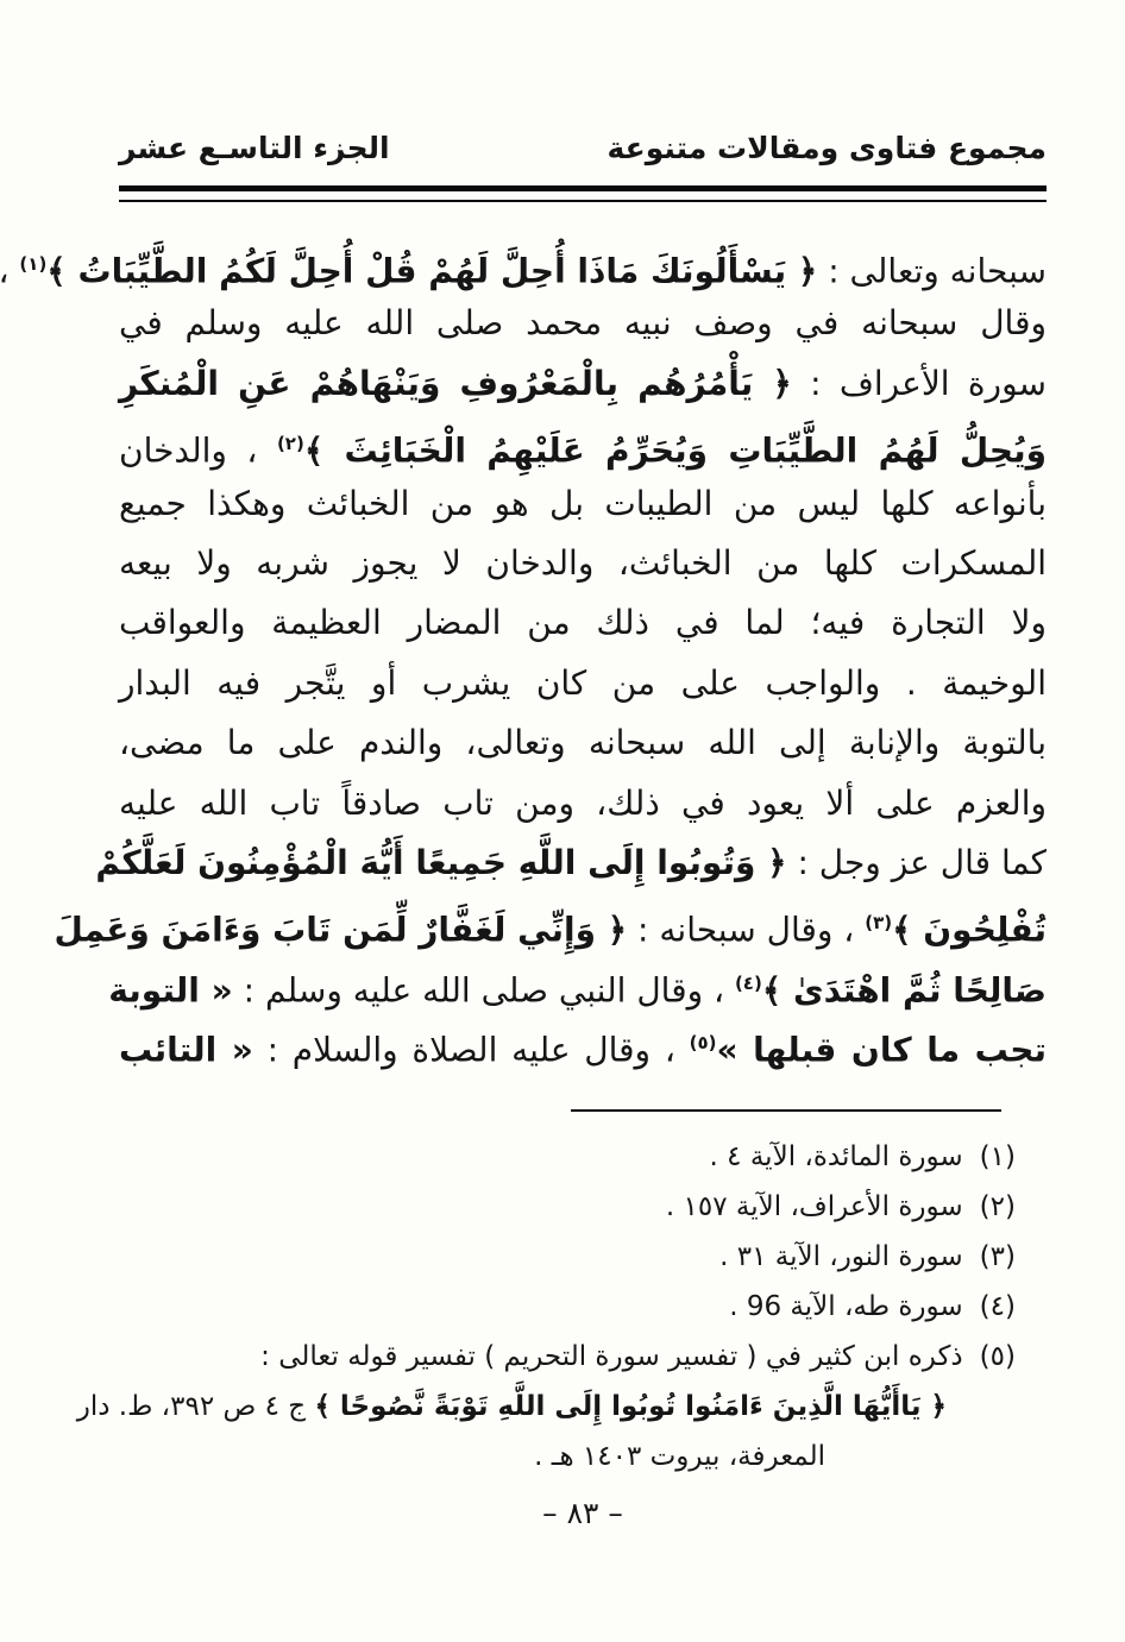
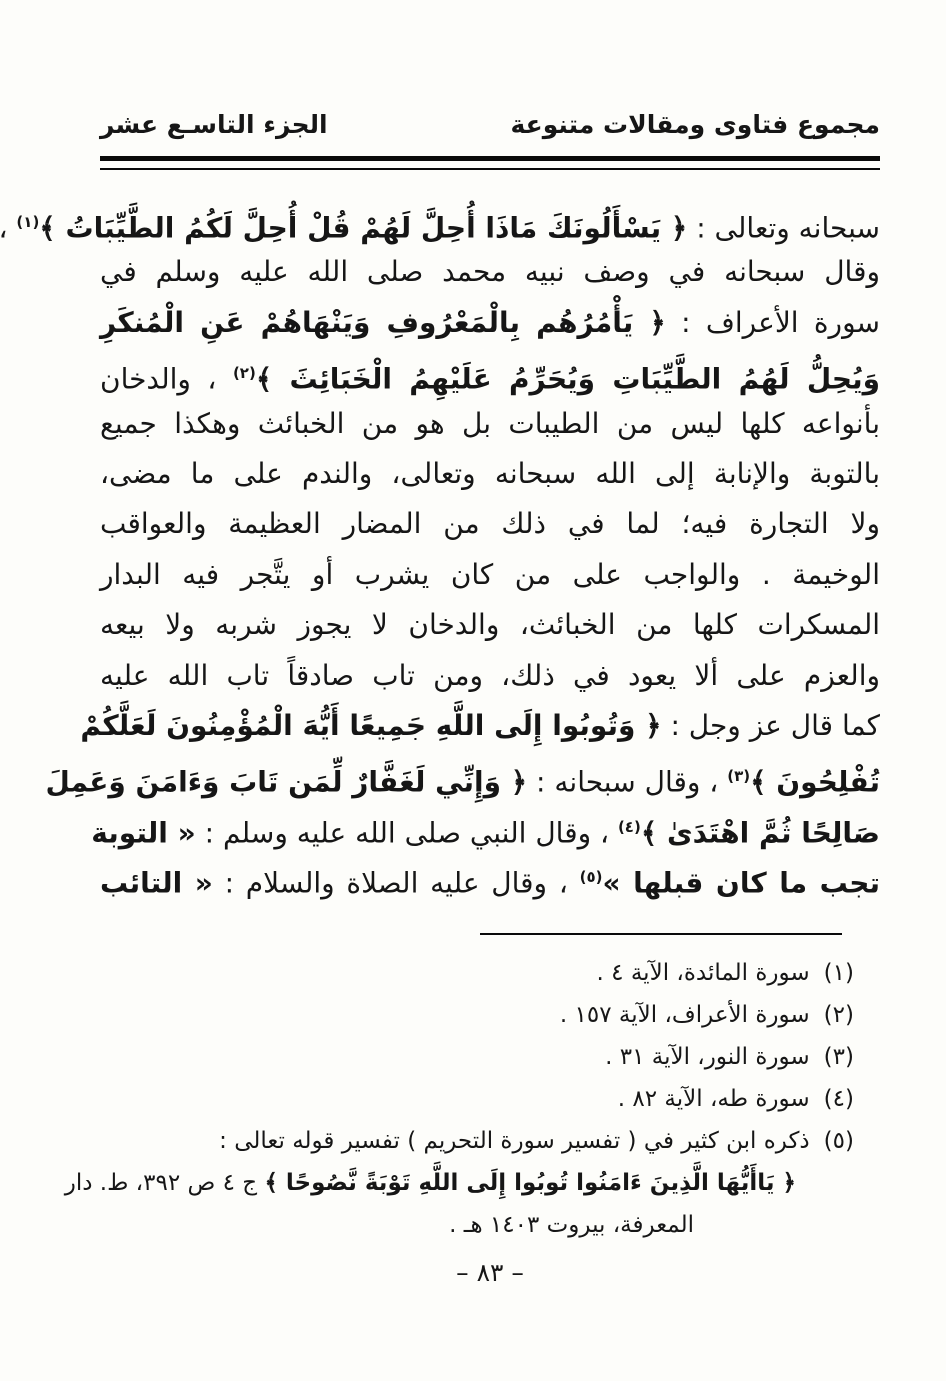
  مجموع فتاوى ومقالات متنوعة
  الجزء التاسـع عشر
  سبحانه وتعالى : ﴿ يَسْأَلُونَكَ مَاذَا أُحِلَّ لَهُمْ قُلْ أُحِلَّ لَكُمُ الطَّيِّبَاتُ ﴾(١) ،
  وقال سبحانه في وصف نبيه محمد صلى الله عليه وسلم في
  سورة الأعراف : ﴿ يَأْمُرُهُم بِالْمَعْرُوفِ وَيَنْهَاهُمْ عَنِ الْمُنكَرِ
  وَيُحِلُّ لَهُمُ الطَّيِّبَاتِ وَيُحَرِّمُ عَلَيْهِمُ الْخَبَائِثَ ﴾(٢) ، والدخان
  بأنواعه كلها ليس من الطيبات بل هو من الخبائث وهكذا جميع
- المسكرات كلها من الخبائث، والدخان لا يجوز شربه ولا بيعه
+ بالتوبة والإنابة إلى الله سبحانه وتعالى، والندم على ما مضى،
  ولا التجارة فيه؛ لما في ذلك من المضار العظيمة والعواقب
  الوخيمة . والواجب على من كان يشرب أو يتَّجر فيه البدار
- بالتوبة والإنابة إلى الله سبحانه وتعالى، والندم على ما مضى،
+ المسكرات كلها من الخبائث، والدخان لا يجوز شربه ولا بيعه
  والعزم على ألا يعود في ذلك، ومن تاب صادقاً تاب الله عليه
  كما قال عز وجل : ﴿ وَتُوبُوا إِلَى اللَّهِ جَمِيعًا أَيُّهَ الْمُؤْمِنُونَ لَعَلَّكُمْ
  تُفْلِحُونَ ﴾(٣) ، وقال سبحانه : ﴿ وَإِنِّي لَغَفَّارٌ لِّمَن تَابَ وَءَامَنَ وَعَمِلَ
  صَالِحًا ثُمَّ اهْتَدَىٰ ﴾(٤) ، وقال النبي صلى الله عليه وسلم : « التوبة
  تجب ما كان قبلها »(٥) ، وقال عليه الصلاة والسلام : « التائب
  (١)
  سورة المائدة، الآية ٤ .
  (٢)
  سورة الأعراف، الآية ١٥٧ .
  (٣)
  سورة النور، الآية ٣١ .
  (٤)
- سورة طه، الآية 96 .
+ سورة طه، الآية ٨٢ .
  (٥)
  ذكره ابن كثير في ( تفسير سورة التحريم ) تفسير قوله تعالى :
  ﴿ يَاأَيُّهَا الَّذِينَ ءَامَنُوا تُوبُوا إِلَى اللَّهِ تَوْبَةً نَّصُوحًا ﴾ ج ٤ ص ٣٩٢، ط. دار
  المعرفة، بيروت ١٤٠٣ هـ .
  – ٨٣ –
